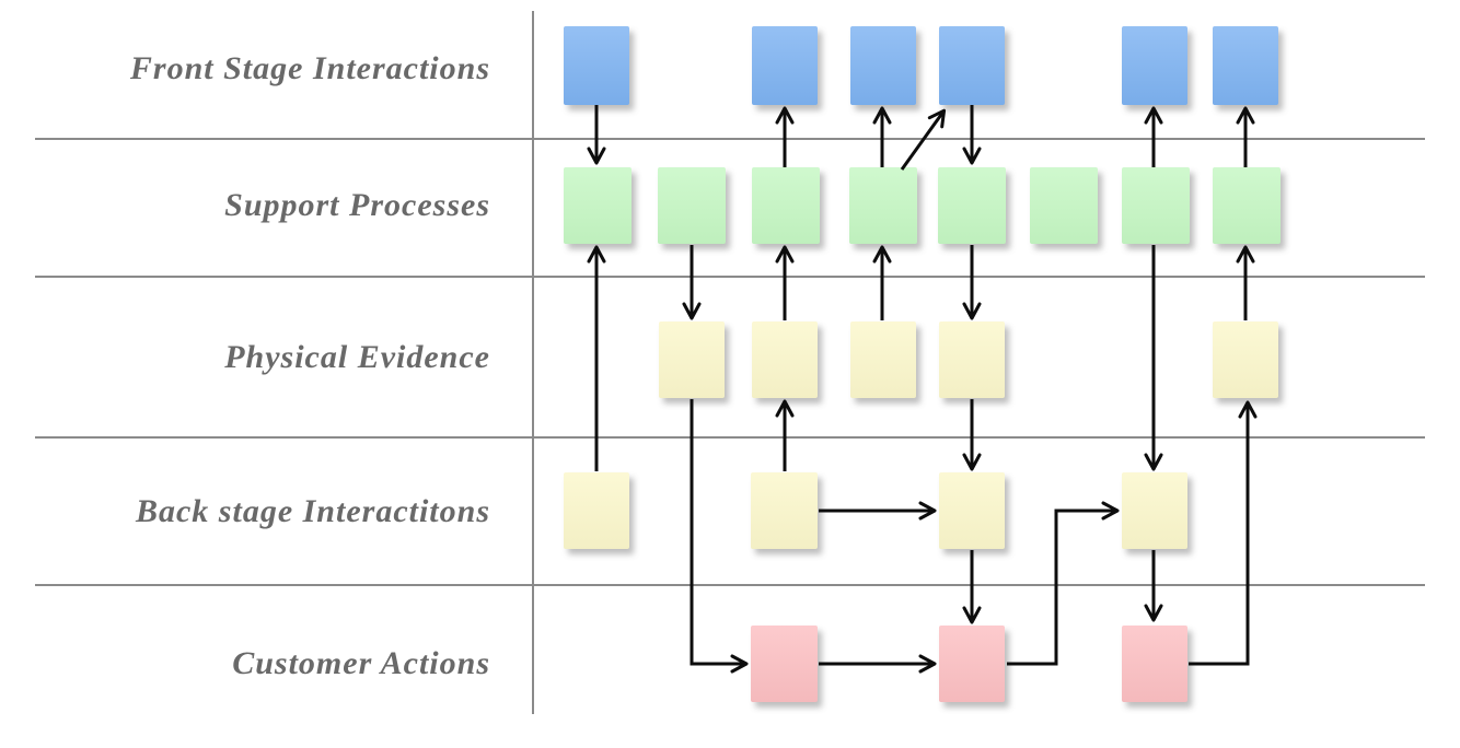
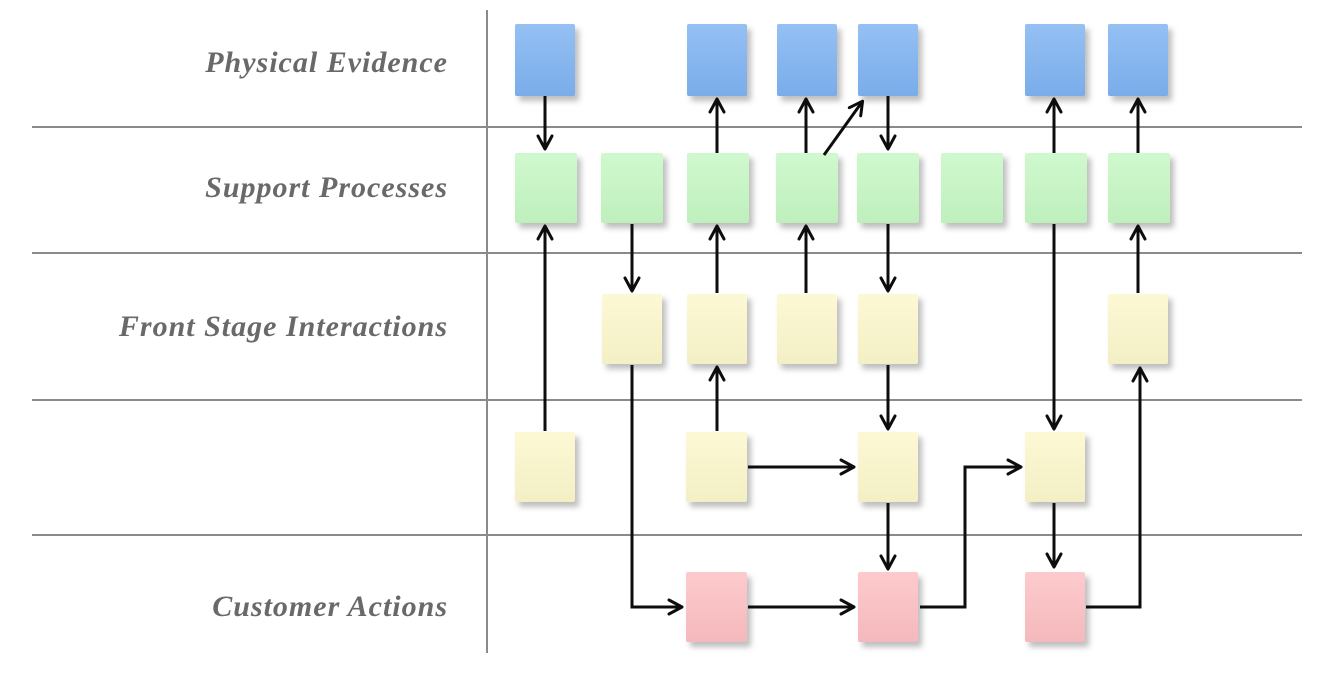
- Front Stage Interactions
+ Physical Evidence
  Support Processes
- Physical Evidence
+ Front Stage Interactions
- Back stage Interactitons
  Customer Actions
